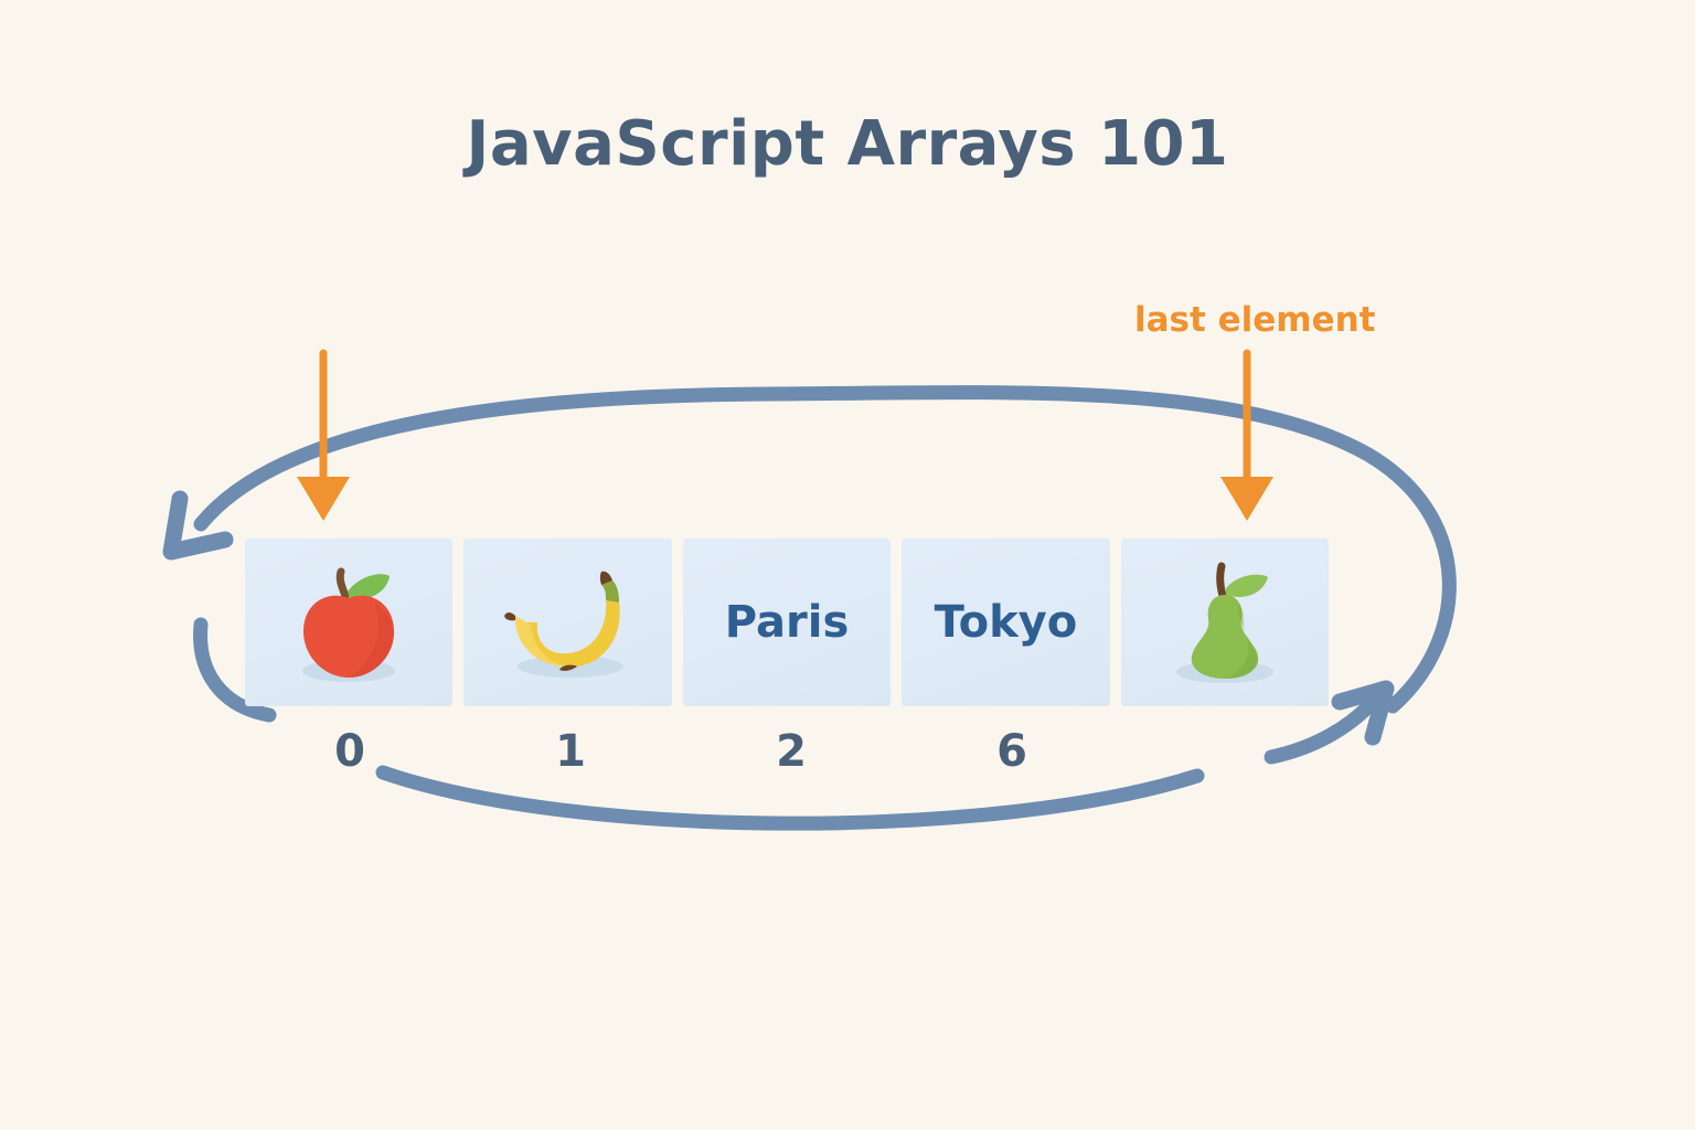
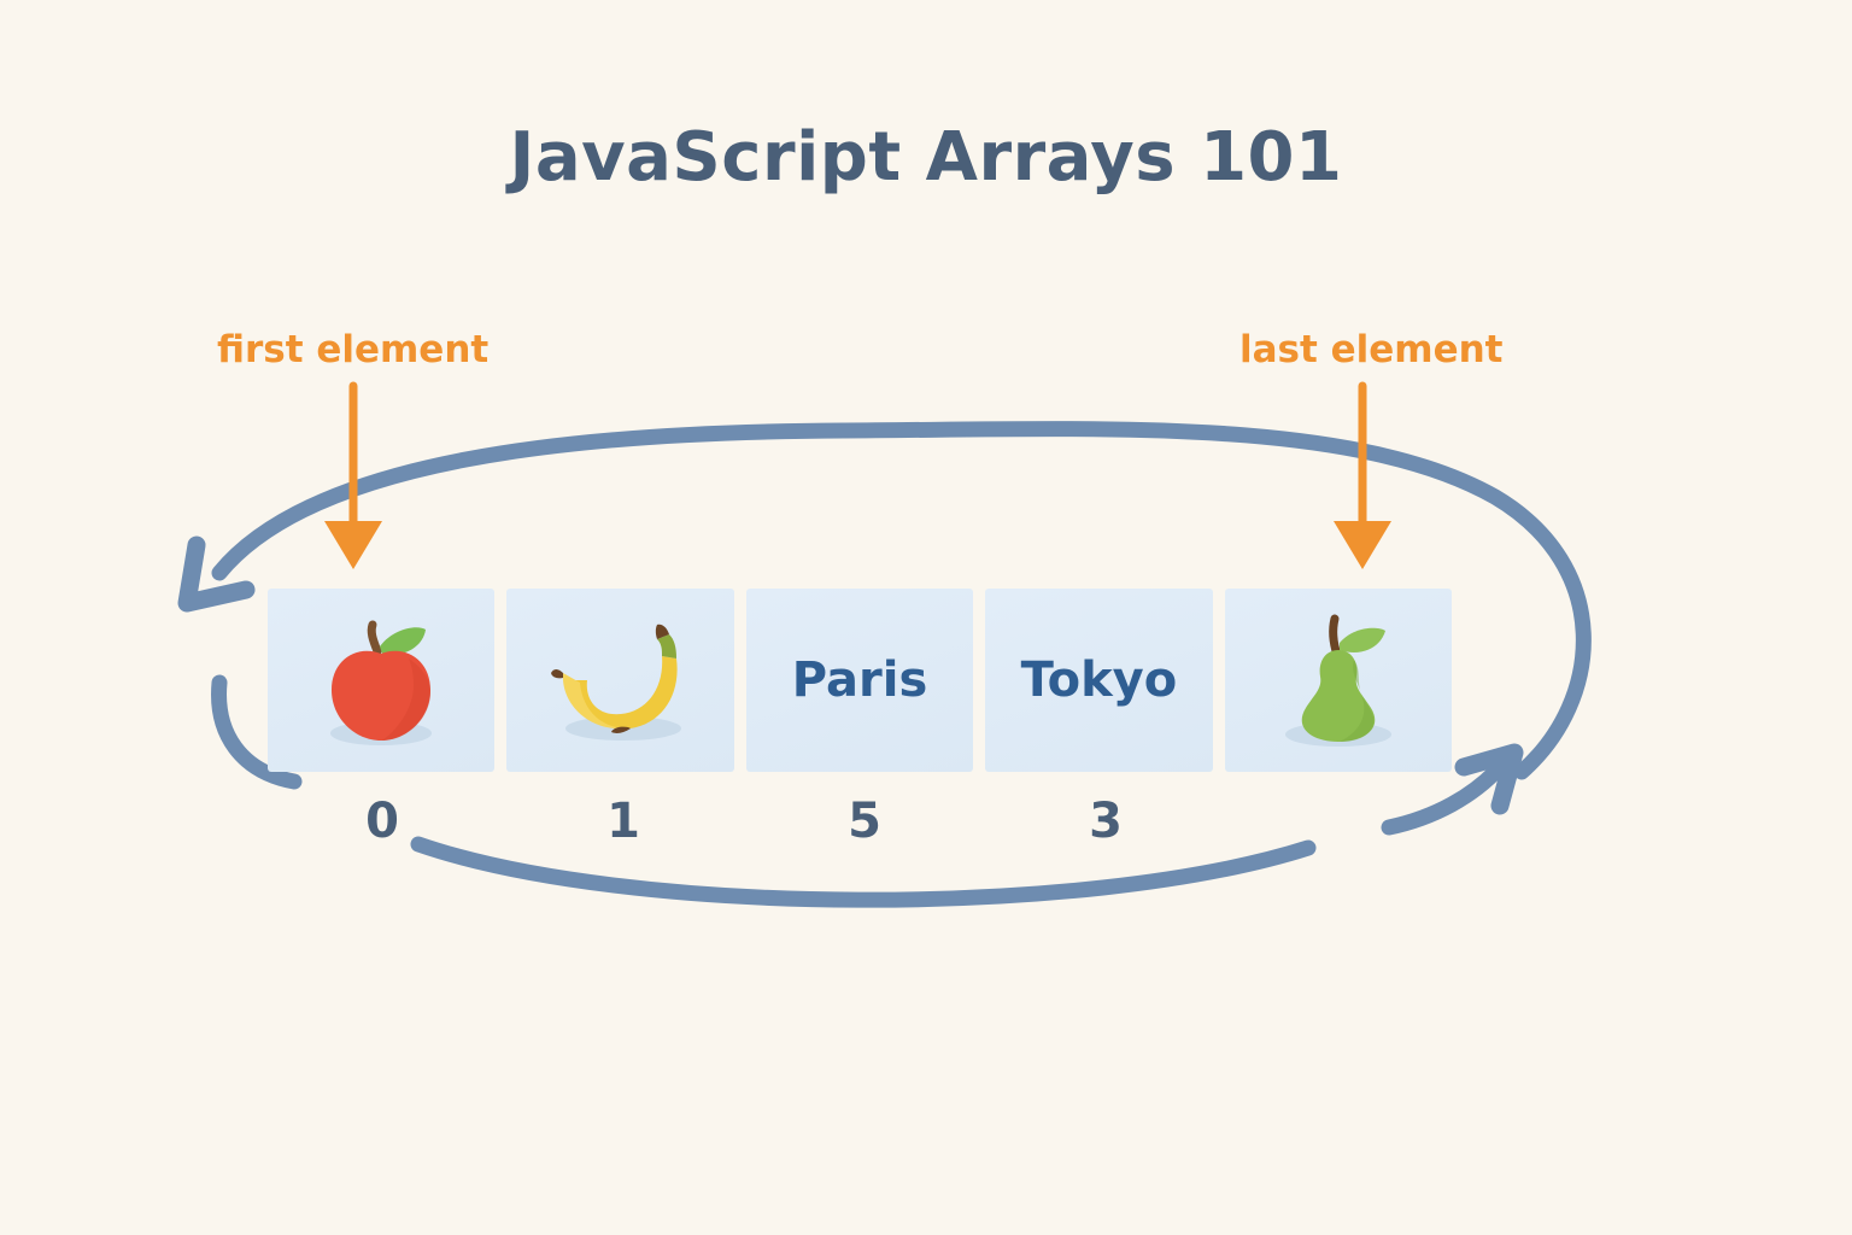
  JavaScript Arrays 101
+ first element
  last element
  Paris
  Tokyo
  0
  1
- 2
+ 5
- 6
+ 3
